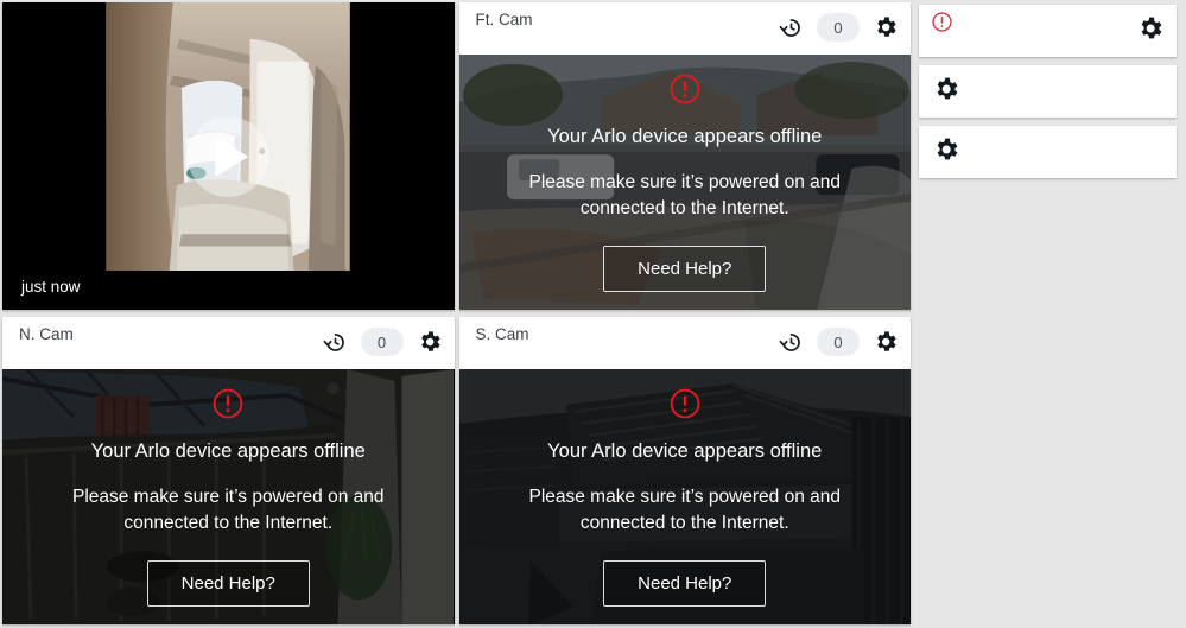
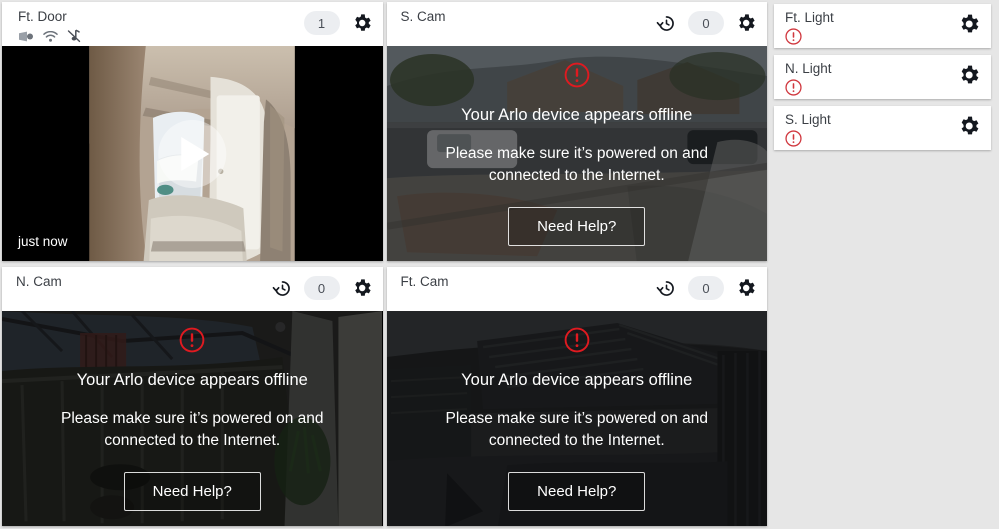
+ Ft. Door
+ 1
  just now
- Ft. Cam
+ S. Cam
  0
  Your Arlo device appears offline
  Please make sure it’s powered on and connected to the Internet.
  Need Help?
  N. Cam
  0
  Your Arlo device appears offline
  Please make sure it’s powered on and connected to the Internet.
  Need Help?
- S. Cam
+ Ft. Cam
  0
  Your Arlo device appears offline
  Please make sure it’s powered on and connected to the Internet.
  Need Help?
+ Ft. Light
+ N. Light
+ S. Light
